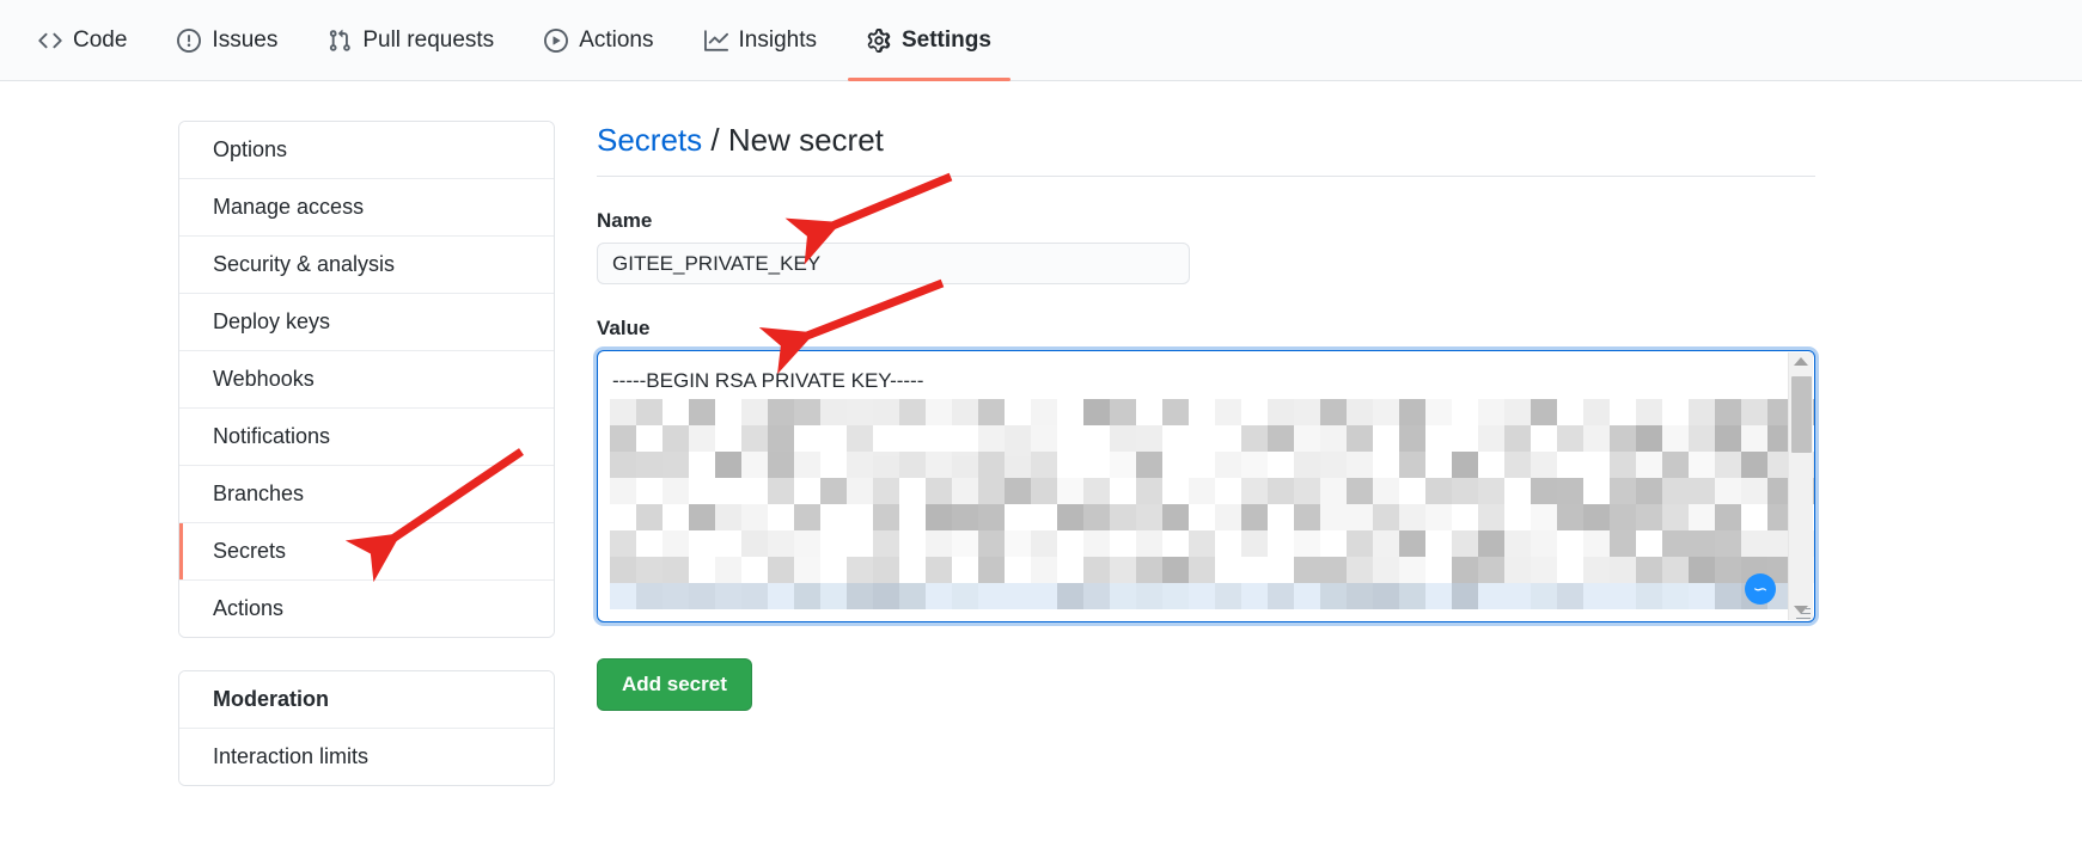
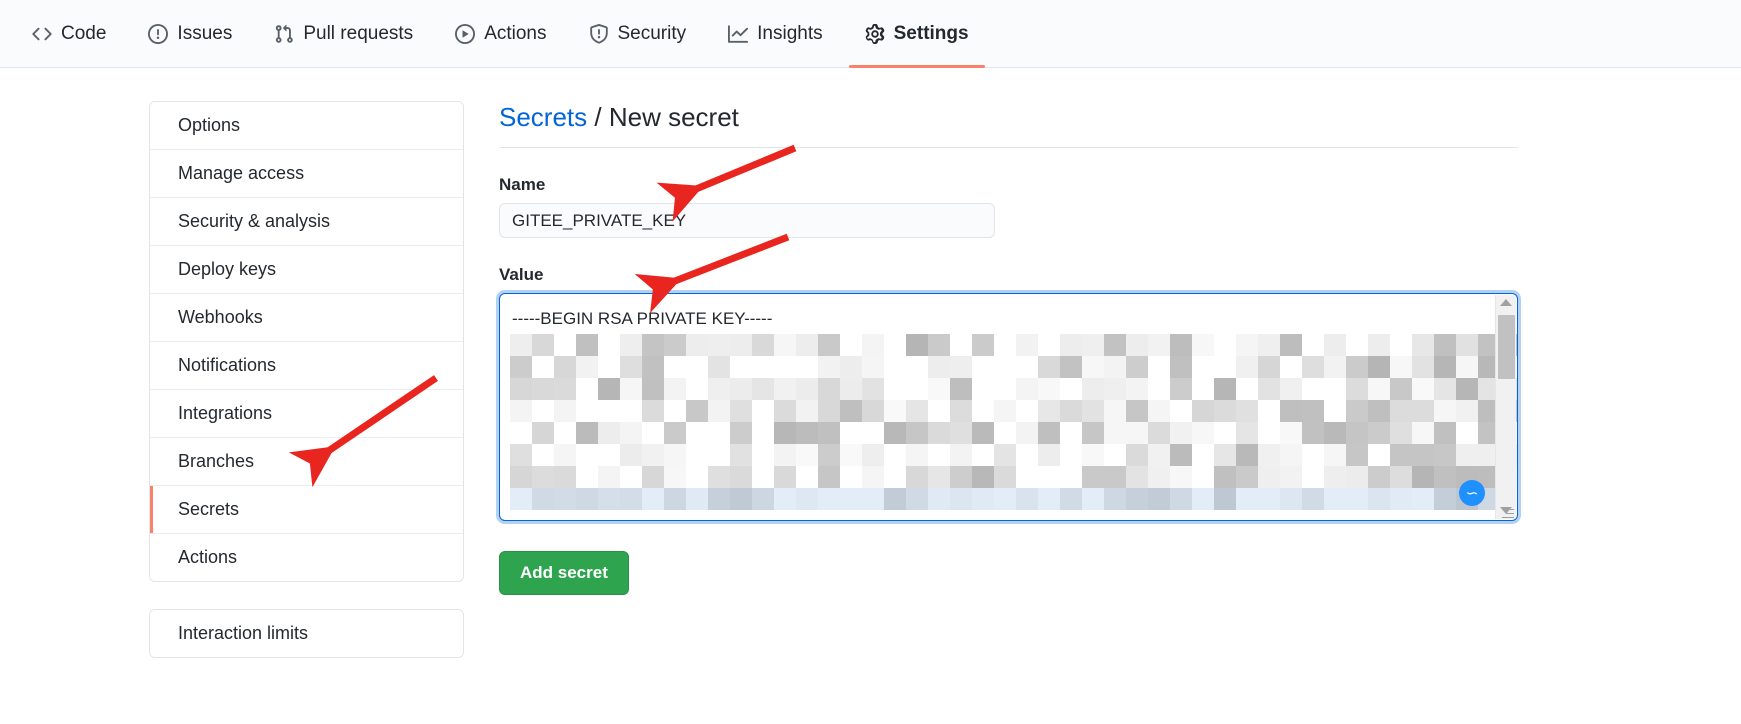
  Code
  Issues
  Pull requests
  Actions
+ Security
  Insights
  Settings
  Options
  Manage access
  Security & analysis
  Deploy keys
  Webhooks
  Notifications
+ Integrations
  Branches
  Secrets
  Actions
- Moderation
  Interaction limits
  Secrets / New secret
  Name
  GITEE_PRIVATE_KEY
  Value
  -----BEGIN RSA PRIVATE KEY-----
  ∽
  Add secret
